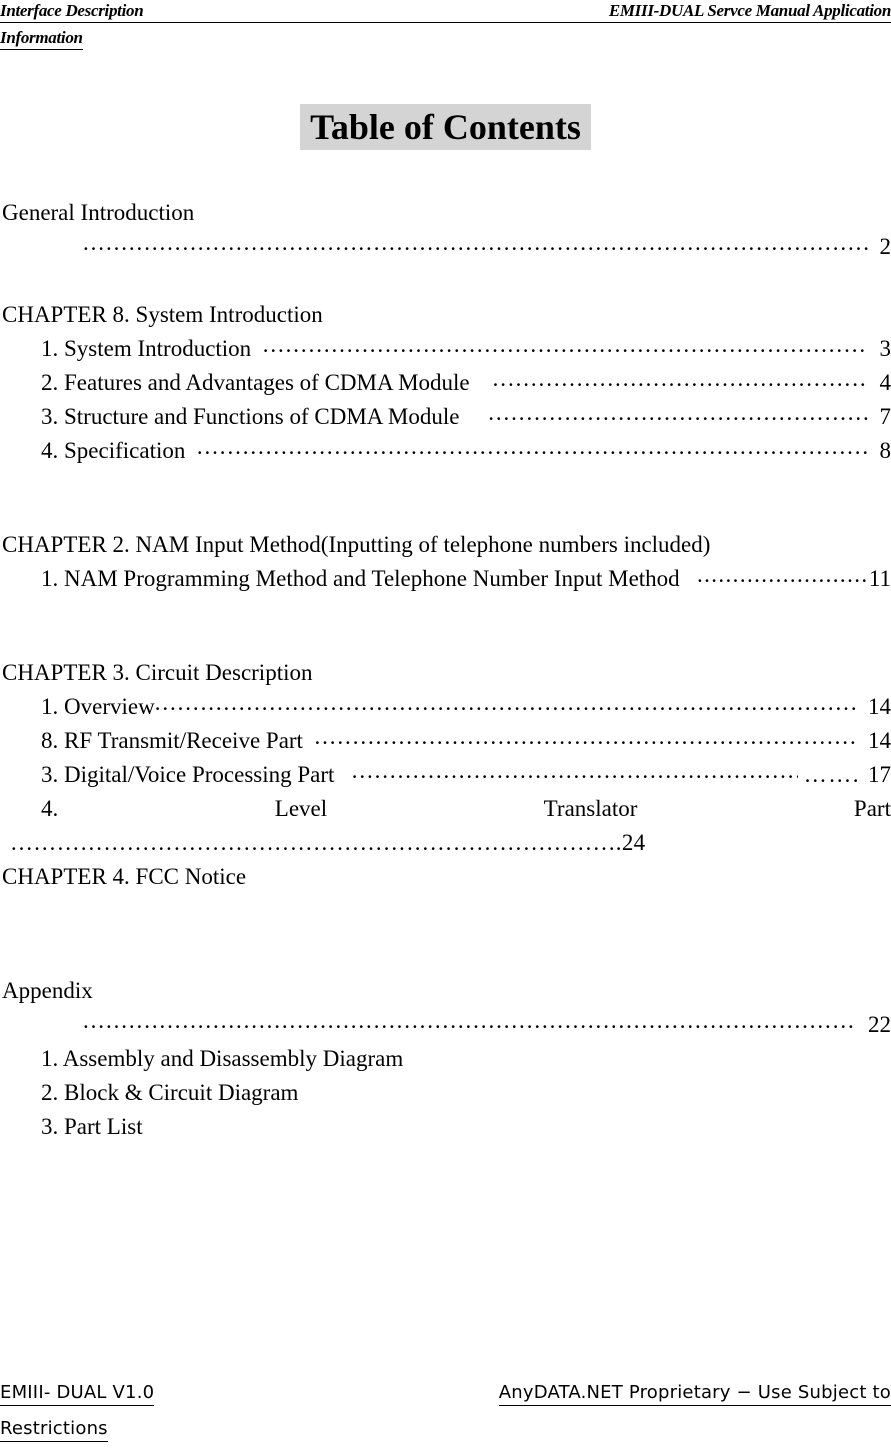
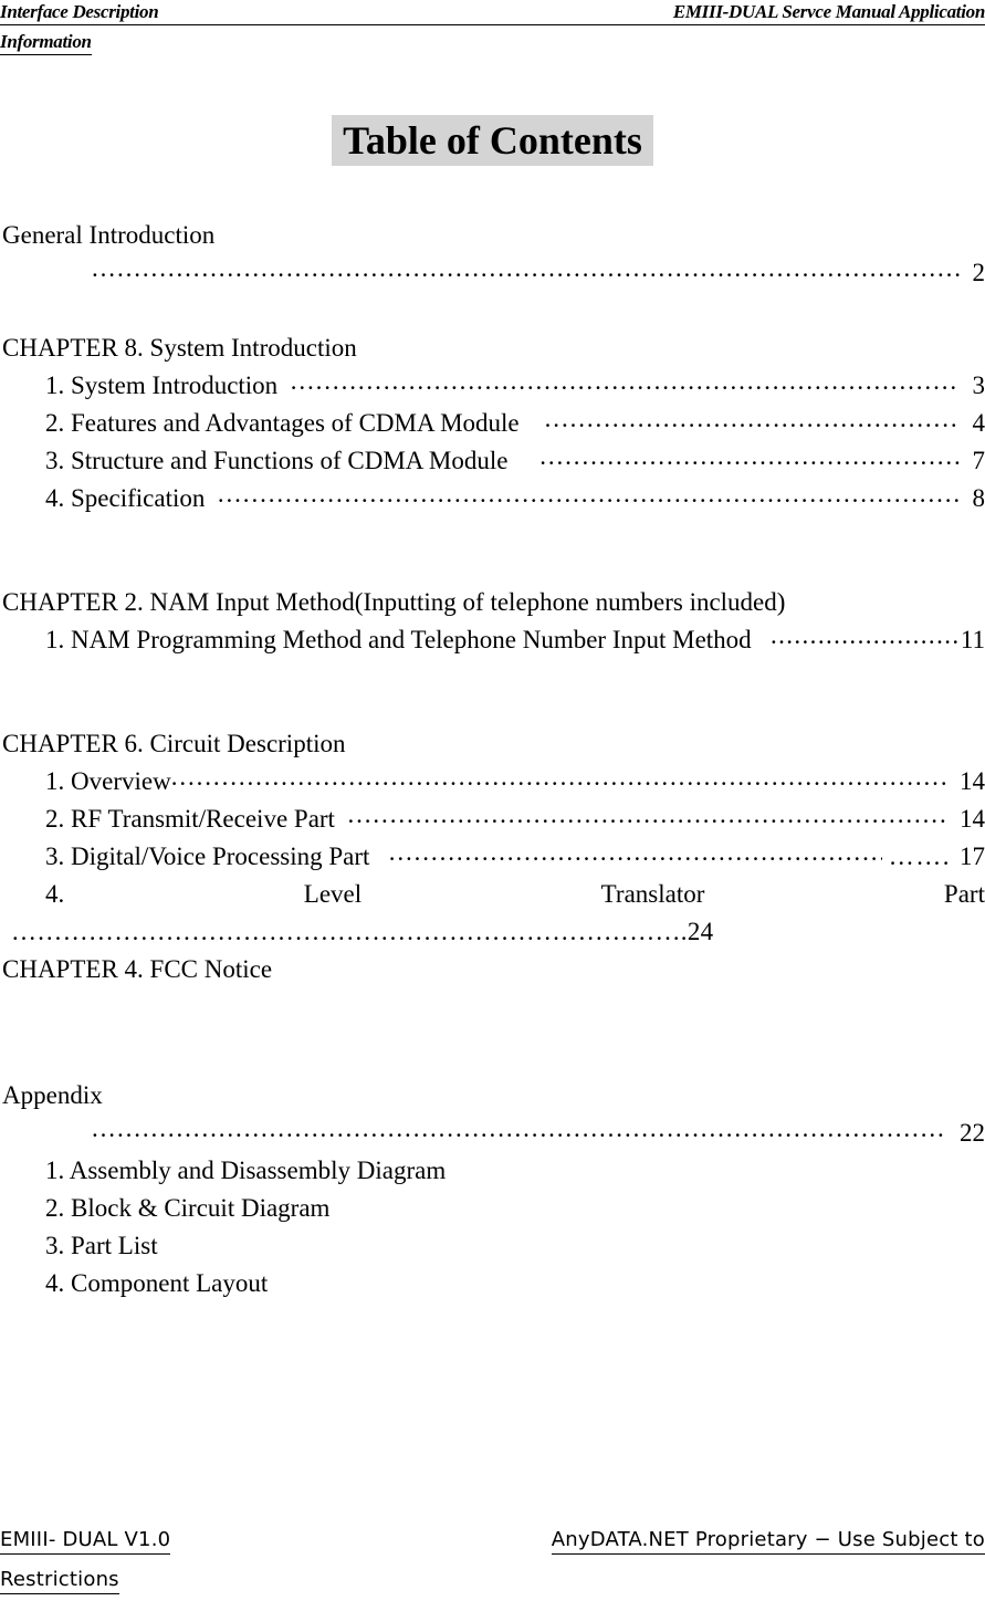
  Interface Description
  EMIII-DUAL Servce Manual Application
  Information
  Table of Contents
  General Introduction
  2
  CHAPTER 8. System Introduction
  1. System Introduction
  3
  2. Features and Advantages of CDMA Module
  4
  3. Structure and Functions of CDMA Module
  7
  4. Specification
  8
  CHAPTER 2. NAM Input Method(Inputting of telephone numbers included)
  1. NAM Programming Method and Telephone Number Input Method
  11
- CHAPTER 3. Circuit Description
+ CHAPTER 6. Circuit Description
  1. Overview
  14
- 8. RF Transmit/Receive Part
+ 2. RF Transmit/Receive Part
  14
  3. Digital/Voice Processing Part
  …….
  17
  4.
  Level
  Translator
  Part
  …………………………………………………………………….24
  CHAPTER 4. FCC Notice
  Appendix
  22
  1. Assembly and Disassembly Diagram
  2. Block & Circuit Diagram
  3. Part List
+ 4. Component Layout
  EMIII- DUAL V1.0
  AnyDATA.NET Proprietary − Use Subject to
  Restrictions
